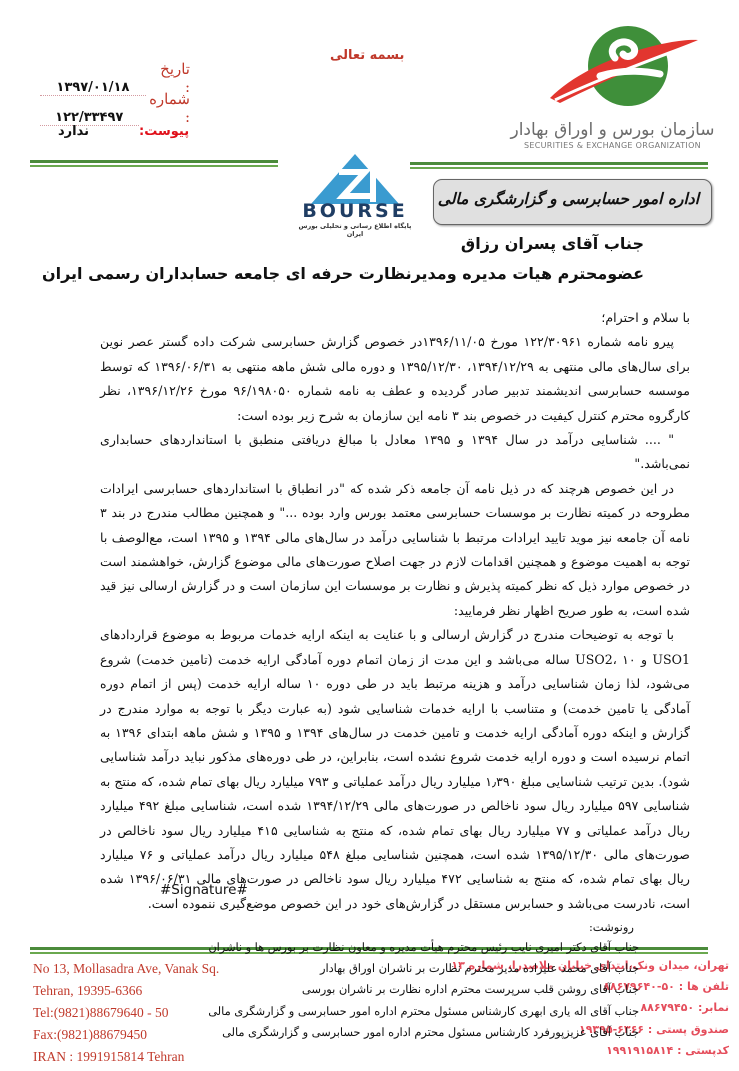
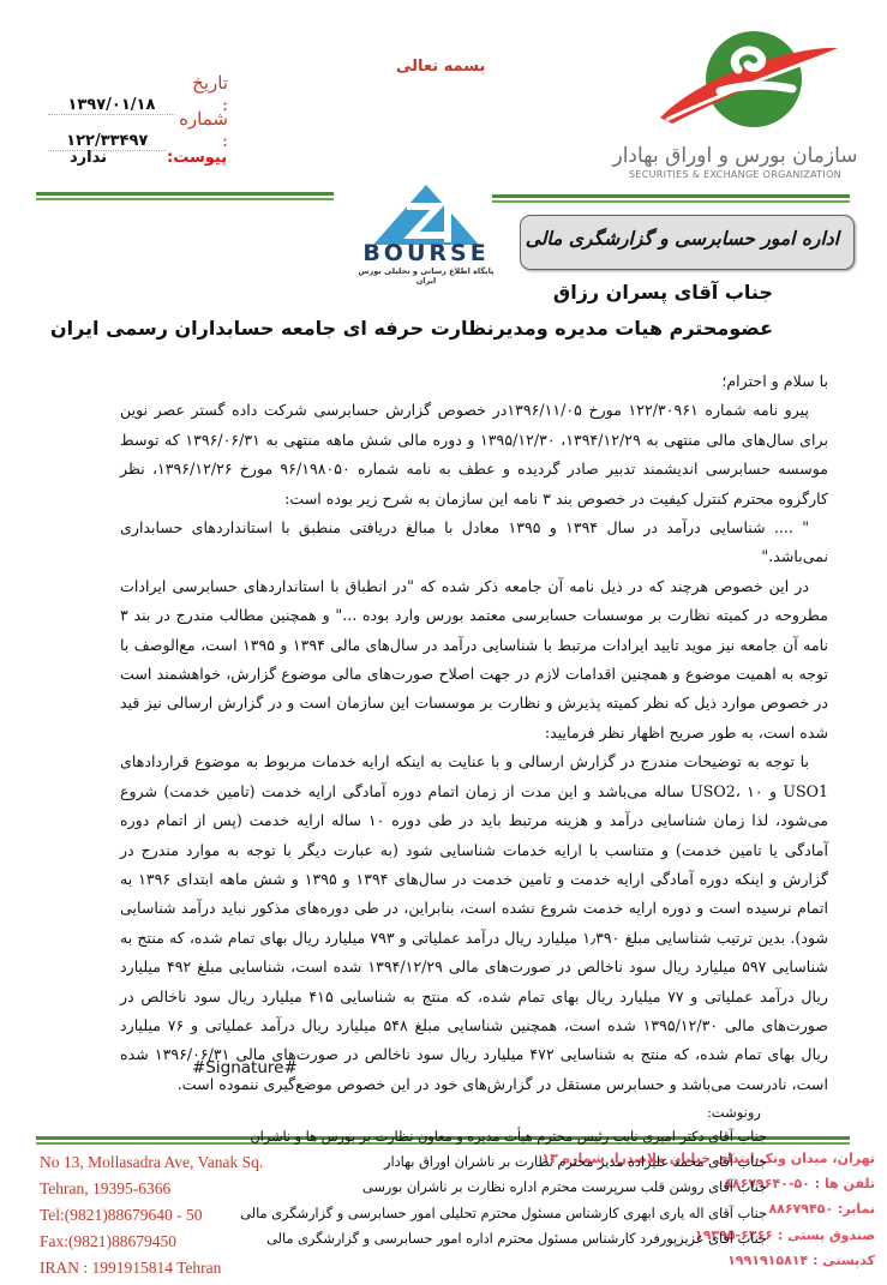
  بسمه تعالی
  ۱۳۹۷/۰۱/۱۸
  تاریخ :
  ۱۲۲/۳۳۴۹۷
  شماره :
  ندارد
  پیوست:
  سازمان بورس و اوراق بهادار
  SECURITIES & EXCHANGE ORGANIZATION
  BOURSE
  پایگاه اطلاع رسانی و تحلیلی بورس ایران
  اداره امور حسابرسی و گزارشگری مالی
  جناب آقای پسران رزاق
  عضومحترم هیات مدیره ومدیرنظارت حرفه ای جامعه حسابداران رسمی ایران
  با سلام و احترام؛
  پیرو نامه شماره ۱۲۲/۳۰۹۶۱ مورخ ۱۳۹۶/۱۱/۰۵در خصوص گزارش حسابرسی شرکت داده گستر عصر نوین برای سال‌های مالی منتهی به ۱۳۹۴/۱۲/۲۹، ۱۳۹۵/۱۲/۳۰ و دوره مالی شش ماهه منتهی به ۱۳۹۶/۰۶/۳۱ که توسط موسسه حسابرسی اندیشمند تدبیر صادر گردیده و عطف به نامه شماره ۹۶/۱۹۸۰۵۰ مورخ ۱۳۹۶/۱۲/۲۶، نظر کارگروه محترم کنترل کیفیت در خصوص بند ۳ نامه این سازمان به شرح زیر بوده است:
  " .... شناسایی درآمد در سال ۱۳۹۴ و ۱۳۹۵ معادل با مبالغ دریافتی منطبق با استانداردهای حسابداری نمی‌باشد."
  در این خصوص هرچند که در ذیل نامه آن جامعه ذکر شده که "در انطباق با استانداردهای حسابرسی ایرادات مطروحه در کمیته نظارت بر موسسات حسابرسی معتمد بورس وارد بوده ..." و همچنین مطالب مندرج در بند ۳ نامه آن جامعه نیز موید تایید ایرادات مرتبط با شناسایی درآمد در سال‌های مالی ۱۳۹۴ و ۱۳۹۵ است، مع‌الوصف با توجه به اهمیت موضوع و همچنین اقدامات لازم در جهت اصلاح صورت‌های مالی موضوع گزارش، خواهشمند است در خصوص موارد ذیل که نظر کمیته پذیرش و نظارت بر موسسات این سازمان است و در گزارش ارسالی نیز قید شده است، به طور صریح اظهار نظر فرمایید:
  با توجه به توضیحات مندرج در گزارش ارسالی و با عنایت به اینکه ارایه خدمات مربوط به موضوع قراردادهای USO1 و USO2، ۱۰ ساله می‌باشد و این مدت از زمان اتمام دوره آمادگی ارایه خدمت (تامین خدمت) شروع می‌شود، لذا زمان شناسایی درآمد و هزینه مرتبط باید در طی دوره ۱۰ ساله ارایه خدمت (پس از اتمام دوره آمادگی یا تامین خدمت) و متناسب با ارایه خدمات شناسایی شود (به عبارت دیگر با توجه به موارد مندرج در گزارش و اینکه دوره آمادگی ارایه خدمت و تامین خدمت در سال‌های ۱۳۹۴ و ۱۳۹۵ و شش ماهه ابتدای ۱۳۹۶ به اتمام نرسیده است و دوره ارایه خدمت شروع نشده است، بنابراین، در طی دوره‌های مذکور نباید درآمد شناسایی شود). بدین ترتیب شناسایی مبلغ ۱٫۳۹۰ میلیارد ریال درآمد عملیاتی و ۷۹۳ میلیارد ریال بهای تمام شده، که منتج به شناسایی ۵۹۷ میلیارد ریال سود ناخالص در صورت‌های مالی ۱۳۹۴/۱۲/۲۹ شده است، شناسایی مبلغ ۴۹۲ میلیارد ریال درآمد عملیاتی و ۷۷ میلیارد ریال بهای تمام شده، که منتج به شناسایی ۴۱۵ میلیارد ریال سود ناخالص در صورت‌های مالی ۱۳۹۵/۱۲/۳۰ شده است، همچنین شناسایی مبلغ ۵۴۸ میلیارد ریال درآمد عملیاتی و ۷۶ میلیارد ریال بهای تمام شده، که منتج به شناسایی ۴۷۲ میلیارد ریال سود ناخالص در صورت‌های مالی ۱۳۹۶/۰۶/۳۱ شده است، نادرست می‌باشد و حسابرس مستقل در گزارش‌های خود در این خصوص موضع‌گیری ننموده است.
  #Signature#
  رونوشت:
  جناب آقای دکتر امیری نایب رئیس محترم هیأت مدیره و معاون نظارت بر بورس ها و ناشران
  جناب آقای محمد علیزاده مدیر محترم نظارت بر ناشران اوراق بهادار
  جناب آقای روشن قلب سرپرست محترم اداره نظارت بر ناشران بورسی
- جناب آقای اله یاری ابهری کارشناس مسئول محترم اداره امور حسابرسی و گزارشگری مالی
+ جناب آقای اله یاری ابهری کارشناس مسئول محترم تحلیلی امور حسابرسی و گزارشگری مالی
  جناب آقای عزیزپورفرد کارشناس مسئول محترم اداره امور حسابرسی و گزارشگری مالی
  No 13, Mollasadra Ave, Vanak Sq.
  Tehran, 19395-6366
  Tel:(9821)88679640 - 50
  Fax:(9821)88679450
  IRAN : 1991915814 Tehran
  تهران، میدان ونک،ابتدای خیابان ملاصدرا، شماره ۱۳
  تلفن ها : ۵۰-۸۸۶۷۹۶۴۰
  نمابر: ۸۸۶۷۹۴۵۰
  صندوق پستی : ۶۳۶۶-۱۹۳۹۵
  کدپستی : ۱۹۹۱۹۱۵۸۱۴
